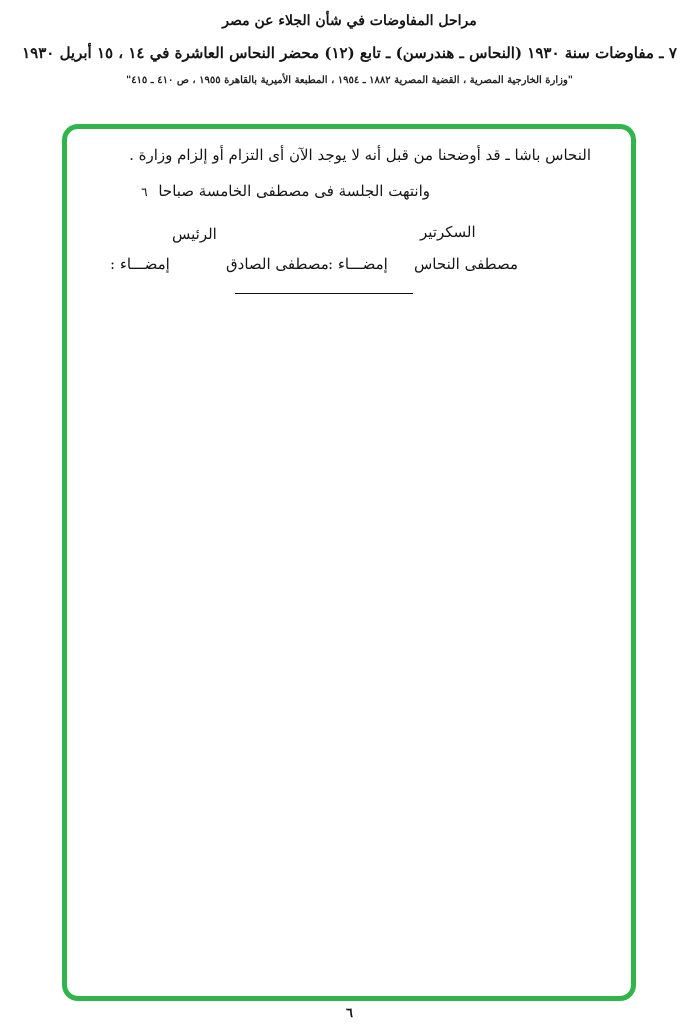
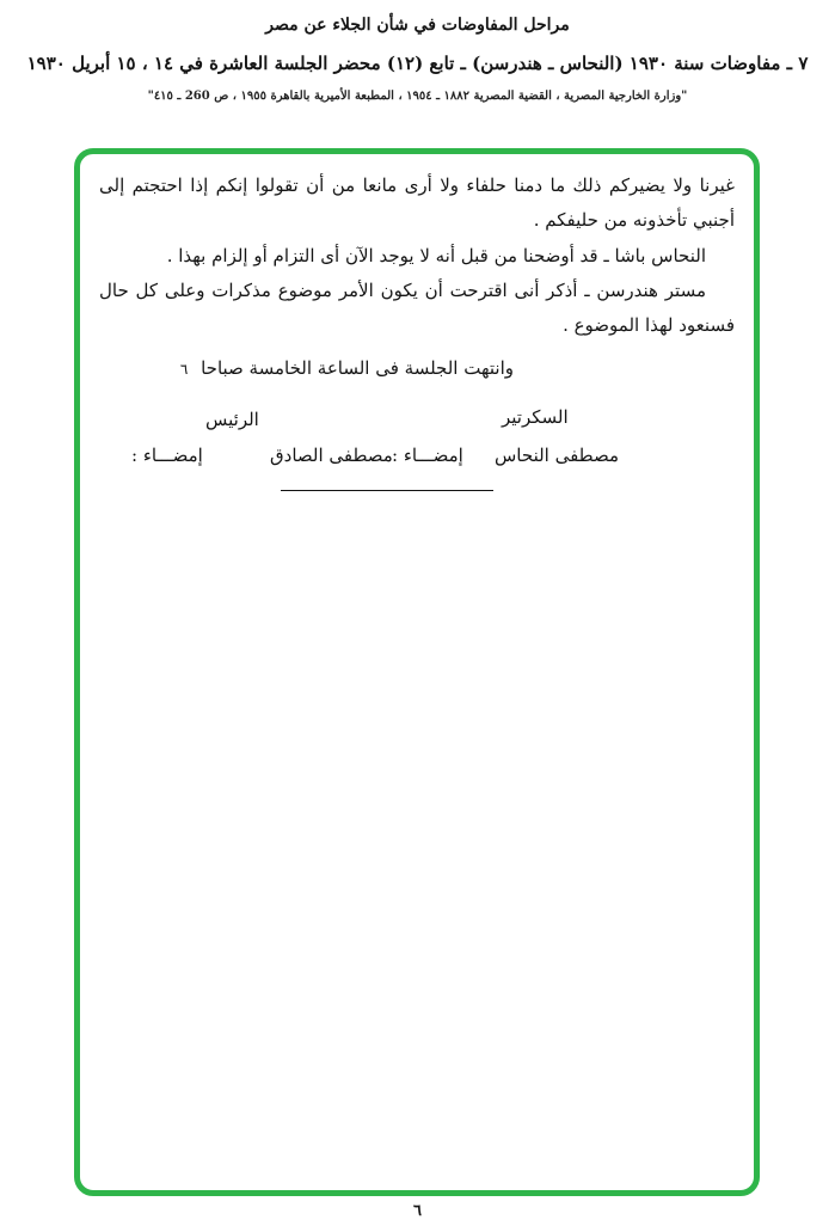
  مراحل المفاوضات في شأن الجلاء عن مصر
- ٧ ـ مفاوضات سنة ١٩٣٠ (النحاس ـ هندرسن) ـ تابع (١٢) محضر النحاس العاشرة في ١٤ ، ١٥ أبريل ١٩٣٠
+ ٧ ـ مفاوضات سنة ١٩٣٠ (النحاس ـ هندرسن) ـ تابع (١٢) محضر الجلسة العاشرة في ١٤ ، ١٥ أبريل ١٩٣٠
- "وزارة الخارجية المصرية ، القضية المصرية ١٨٨٢ ـ ١٩٥٤ ، المطبعة الأميرية بالقاهرة ١٩٥٥ ، ص ٤١٠ ـ ٤١٥"
+ "وزارة الخارجية المصرية ، القضية المصرية ١٨٨٢ ـ ١٩٥٤ ، المطبعة الأميرية بالقاهرة ١٩٥٥ ، ص 260 ـ ٤١٥"
+ غيرنا ولا يضيركم ذلك ما دمنا حلفاء ولا أرى مانعا من أن تقولوا إنكم إذا احتجتم إلى أجنبي تأخذونه من حليفكم .
- النحاس باشا ـ قد أوضحنا من قبل أنه لا يوجد الآن أى التزام أو إلزام وزارة .
+ النحاس باشا ـ قد أوضحنا من قبل أنه لا يوجد الآن أى التزام أو إلزام بهذا .
+ مستر هندرسن ـ أذكر أنى اقترحت أن يكون الأمر موضوع مذكرات وعلى كل حال فسنعود لهذا الموضوع .
- وانتهت الجلسة فى مصطفى الخامسة صباحا ٦
+ وانتهت الجلسة فى الساعة الخامسة صباحا ٦
  السكرتير
  الرئيس
  إمضـــاء :
  مصطفى الصادق
  إمضـــاء :
  مصطفى النحاس
  ٦
